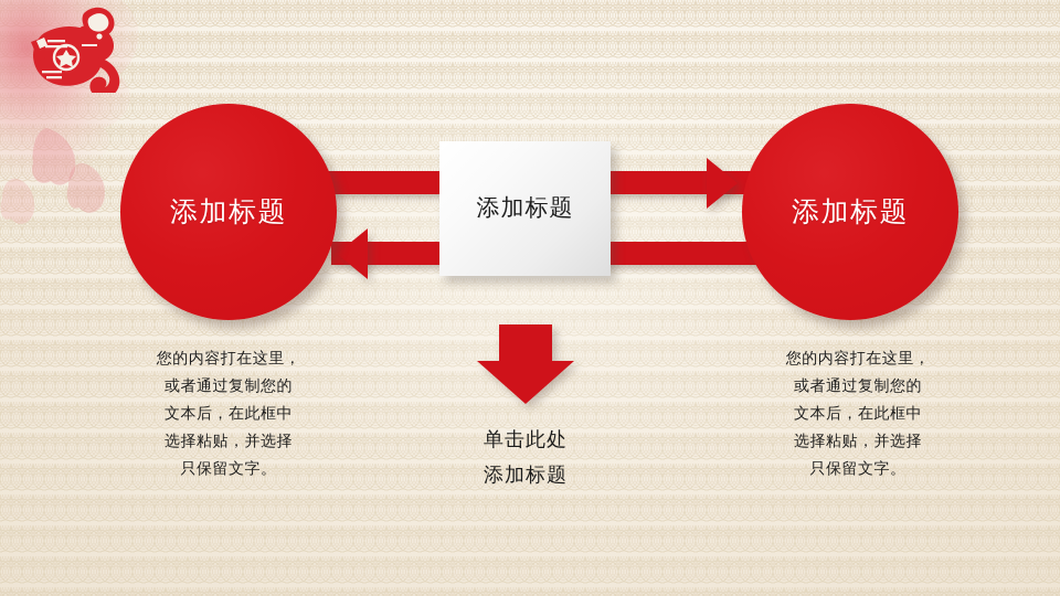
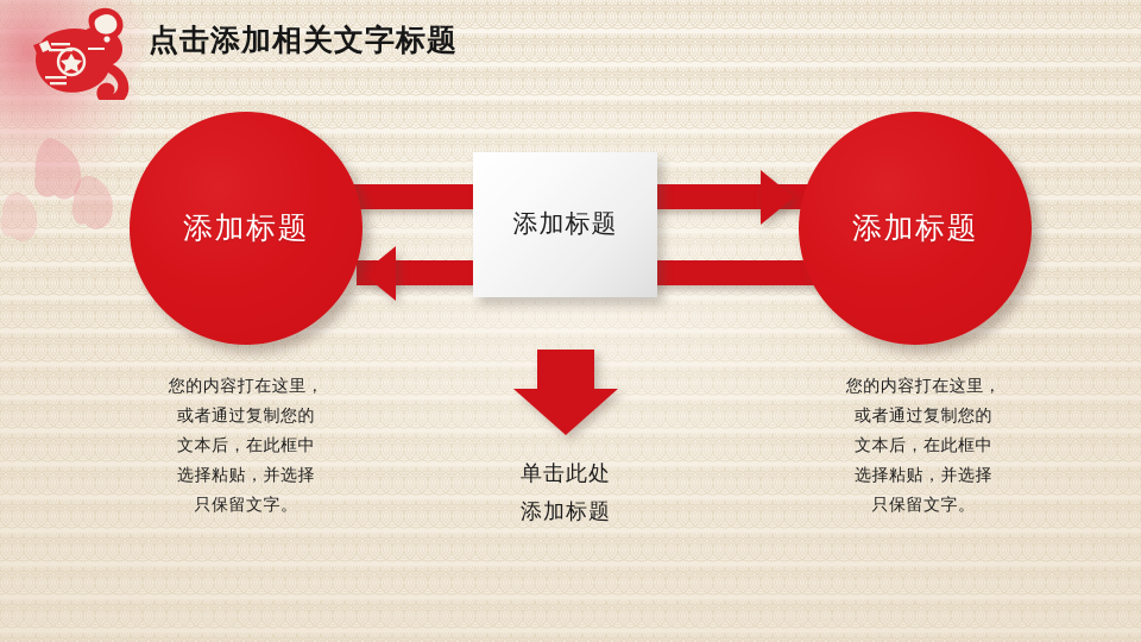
+ 点击添加相关文字标题
  添加标题
  添加标题
  添加标题
  您的内容打在这里，
  或者通过复制您的
  文本后，在此框中
  选择粘贴，并选择
  只保留文字。
  您的内容打在这里，
  或者通过复制您的
  文本后，在此框中
  选择粘贴，并选择
  只保留文字。
  单击此处
  添加标题
